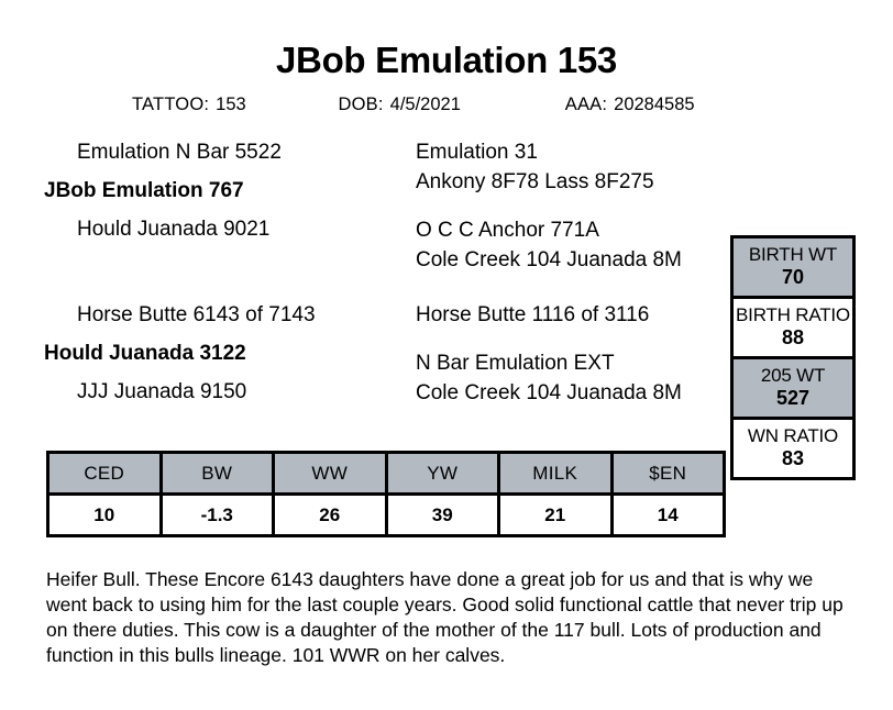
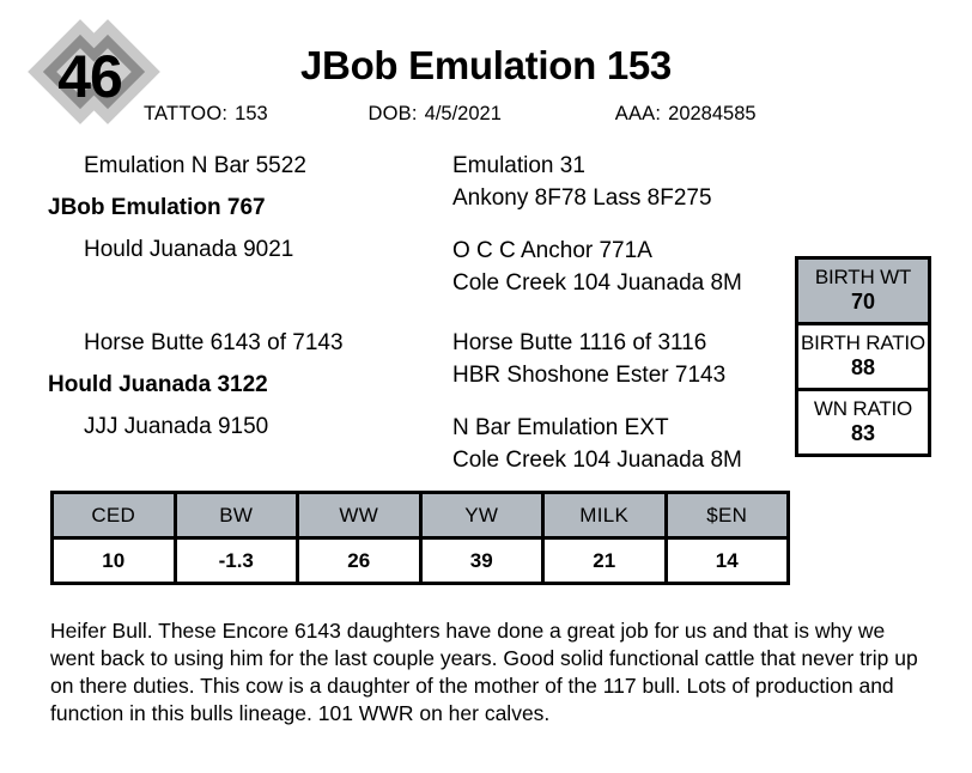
+ 46
  JBob Emulation 153
  TATTOO: 153
  DOB: 4/5/2021
  AAA: 20284585
  Emulation N Bar 5522
  JBob Emulation 767
  Hould Juanada 9021
  Emulation 31
  Ankony 8F78 Lass 8F275
  O C C Anchor 771A
  Cole Creek 104 Juanada 8M
  Horse Butte 6143 of 7143
  Hould Juanada 3122
  JJJ Juanada 9150
  Horse Butte 1116 of 3116
+ HBR Shoshone Ester 7143
  N Bar Emulation EXT
  Cole Creek 104 Juanada 8M
  BIRTH WT
  70
  BIRTH RATIO
  88
- 205 WT
- 527
  WN RATIO
  83
  CED	BW	WW	YW	MILK	$EN
  10	-1.3	26	39	21	14
  Heifer Bull. These Encore 6143 daughters have done a great job for us and that is why we went back to using him for the last couple years. Good solid functional cattle that never trip up on there duties. This cow is a daughter of the mother of the 117 bull. Lots of production and function in this bulls lineage. 101 WWR on her calves.
